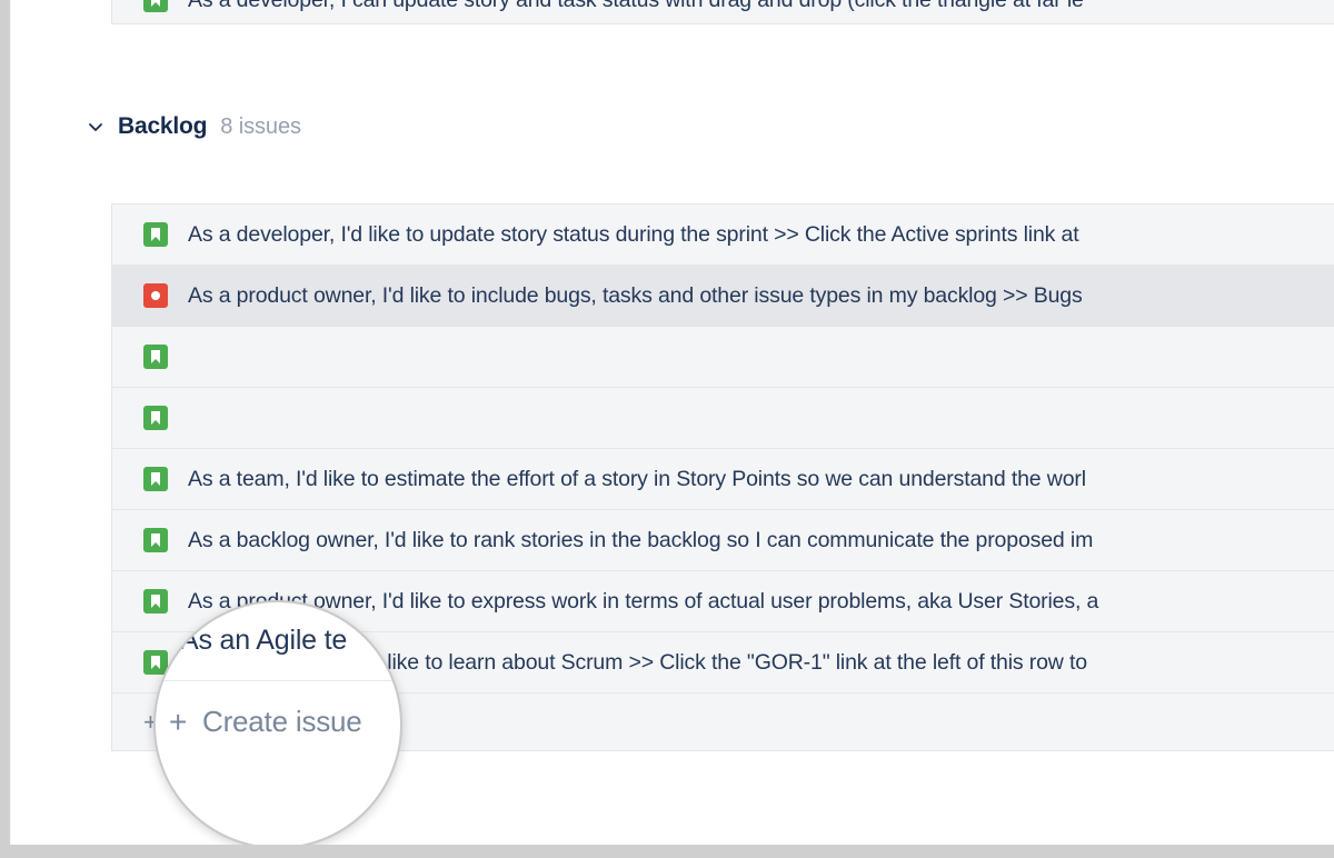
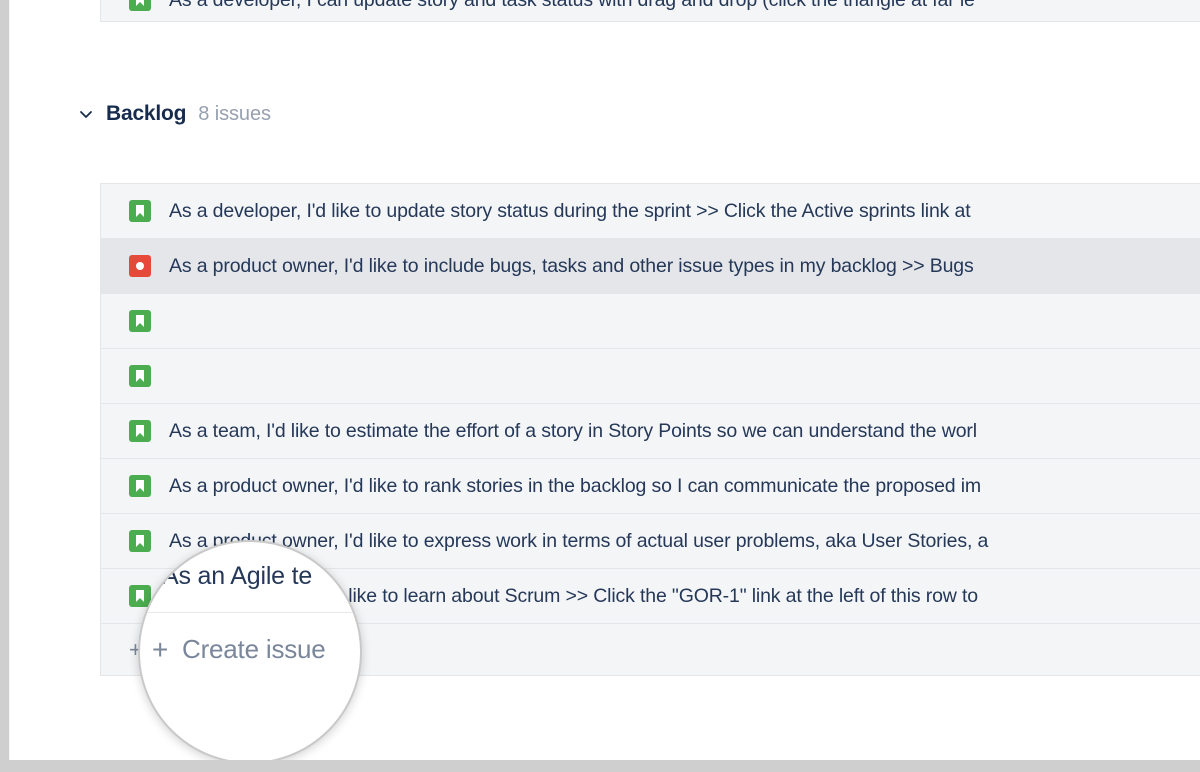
  Backlog
  8 issues
  As a developer, I'd like to update story status during the sprint >> Click the Active sprints link at
  As a product owner, I'd like to include bugs, tasks and other issue types in my backlog >> Bugs
  As a team, I'd like to estimate the effort of a story in Story Points so we can understand the worl
- As a backlog owner, I'd like to rank stories in the backlog so I can communicate the proposed im
+ As a product owner, I'd like to rank stories in the backlog so I can communicate the proposed im
  As a prt owner, I'd like to express work in terms of actual user problems, aka User Stories, a
  like to learn about Scrum >> Click the "GOR-1" link at the left of this row to
  +
  As an Agile te
  +
  Create issue
